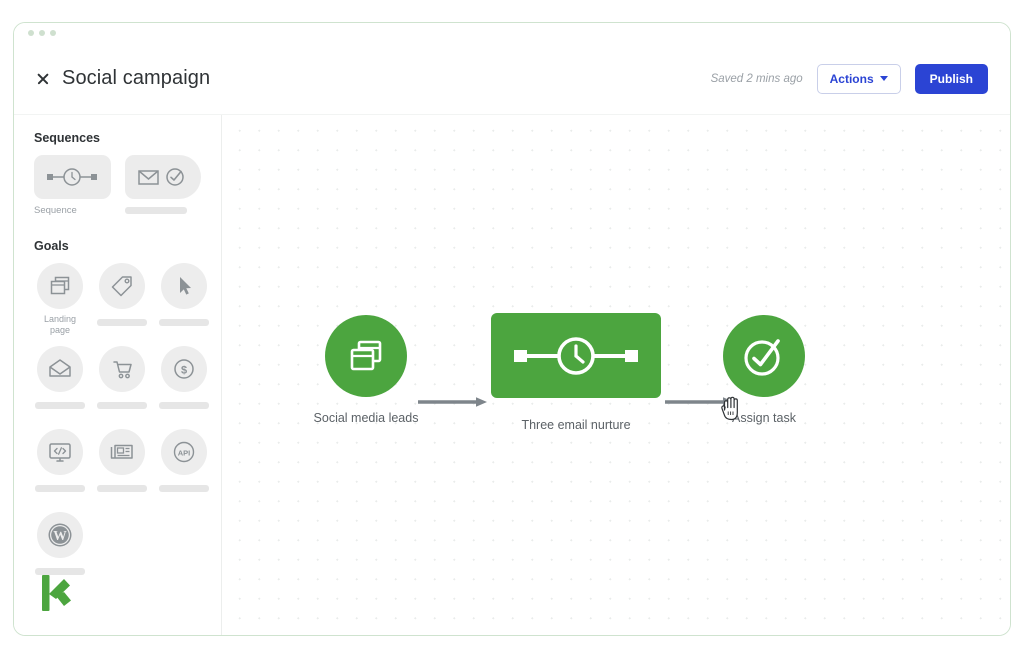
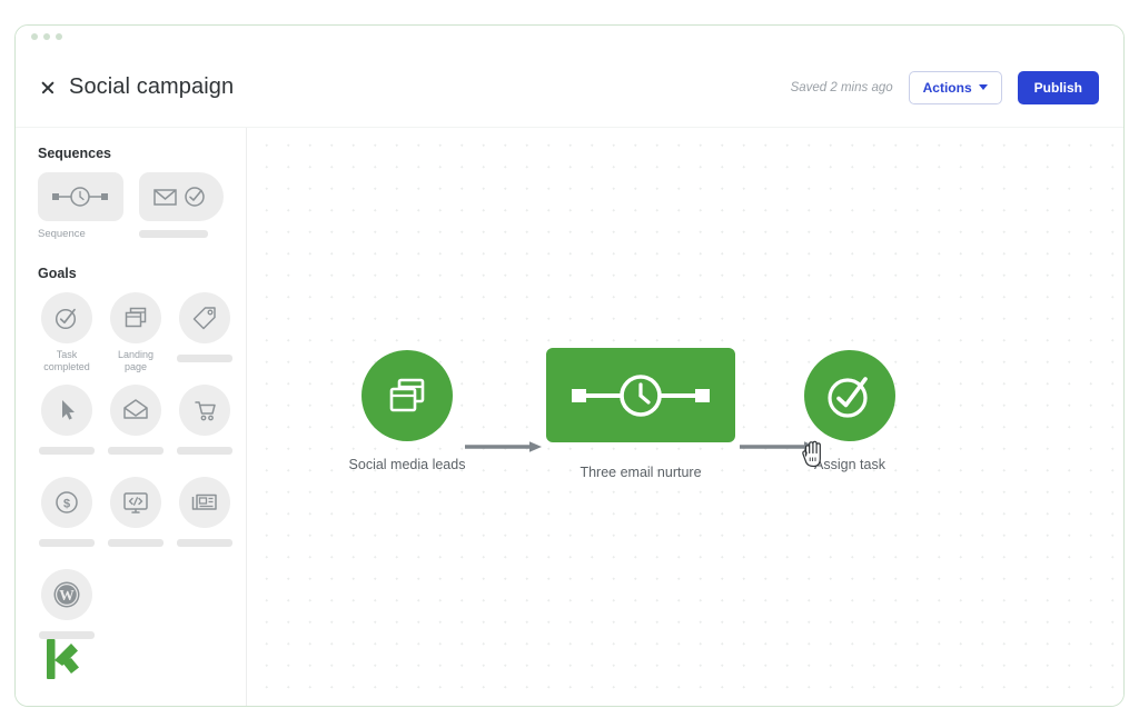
  Social campaign
  Saved 2 mins ago
  Actions
  Publish
  Sequences
  Sequence
  Goals
+ Task completed
  Landing page
  $
- API
  W
  Social media leads
  Three email nurture
  ssign task
